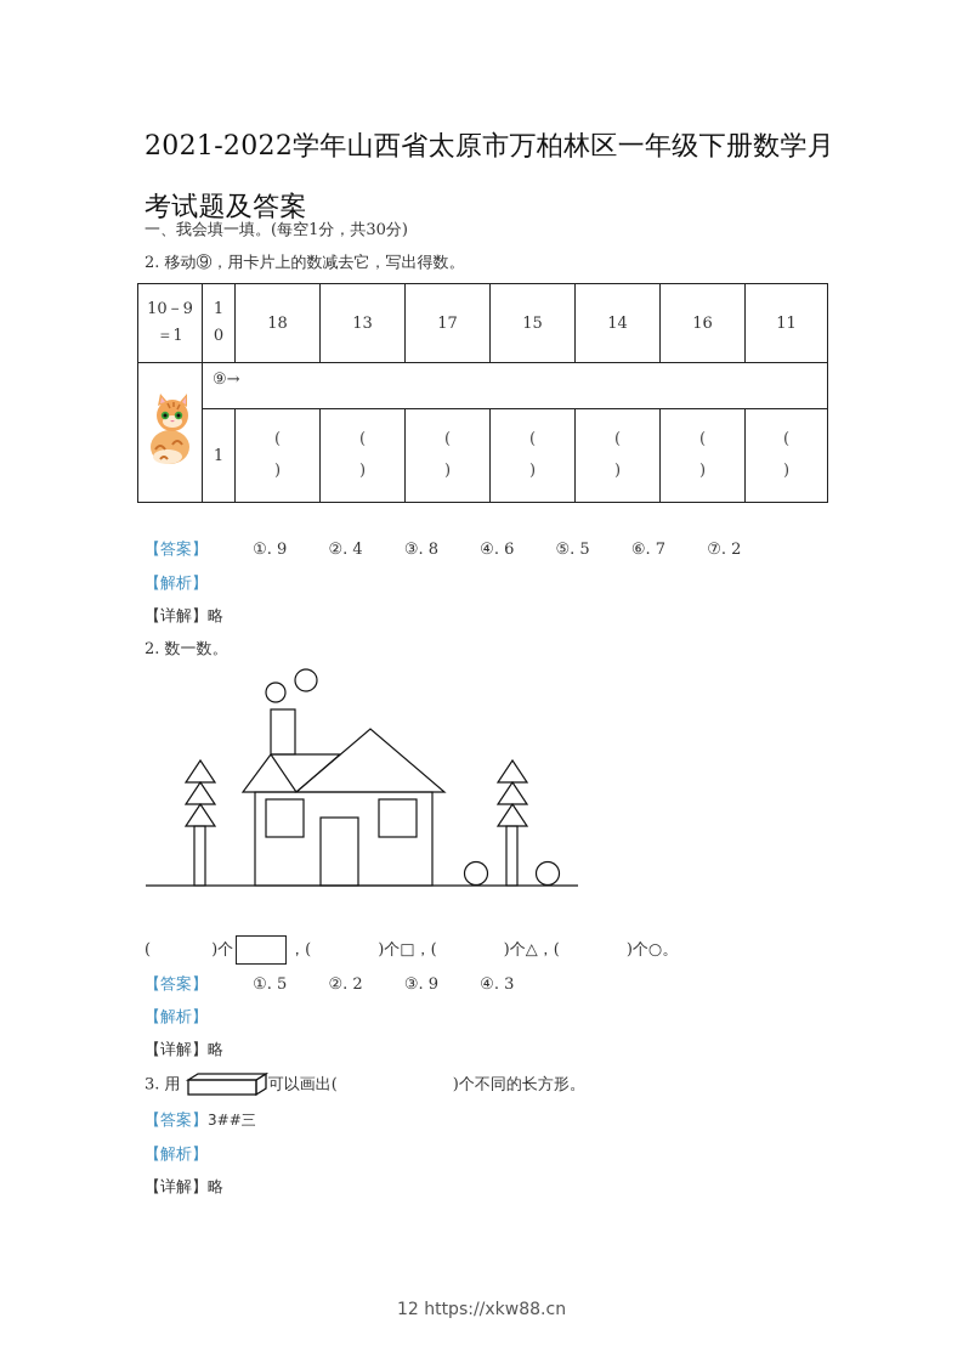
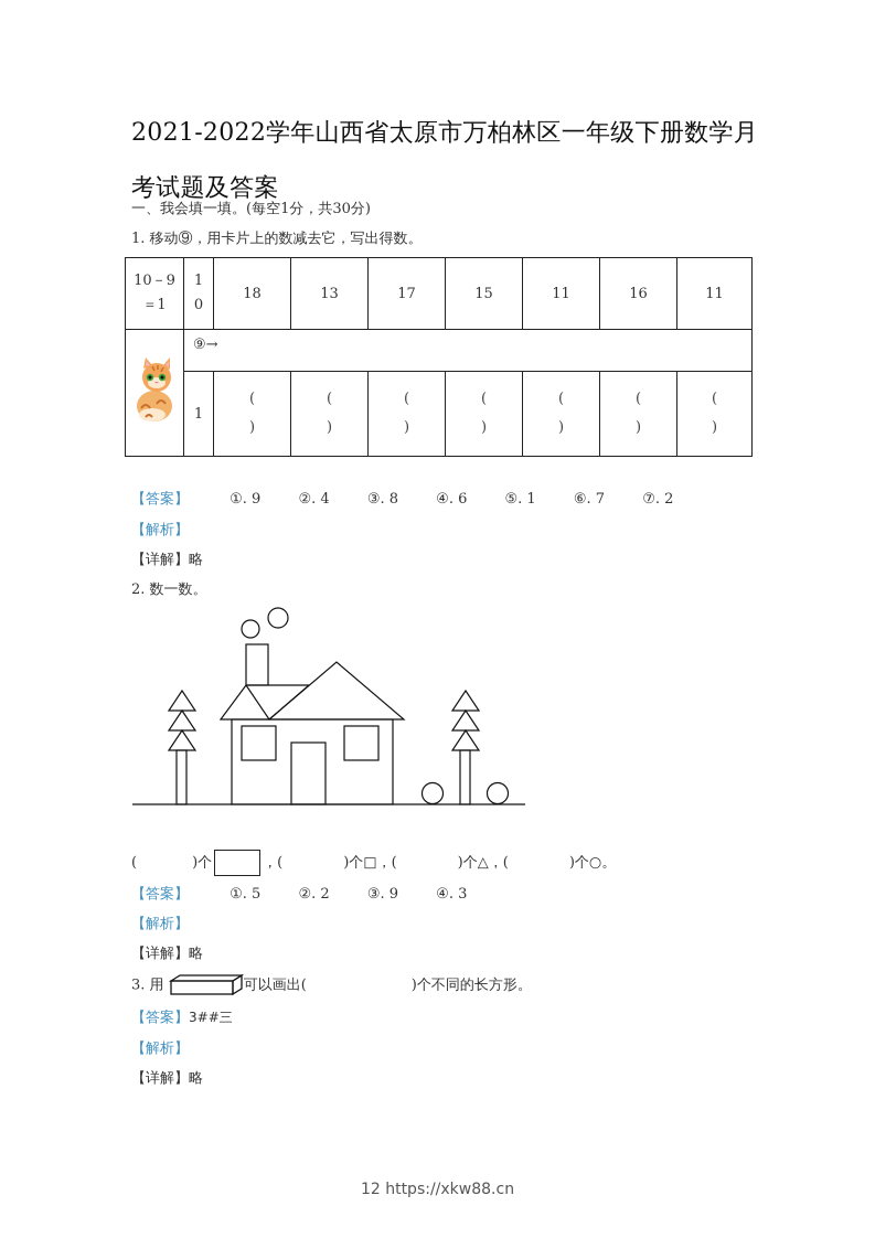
  2021-2022学年山西省太原市万柏林区一年级下册数学月考试题及答案
  一、我会填一填。(每空1分，共30分)
- 2. 移动⑨，用卡片上的数减去它，写出得数。
+ 1. 移动⑨，用卡片上的数减去它，写出得数。
- 10－9 ＝1	1 0	18	13	17	15	14	16	11
+ 10－9 ＝1	1 0	18	13	17	15	11	16	11
  	⑨→
  1	()	()	()	()	()	()	()
- 【答案】 ①. 9 ②. 4 ③. 8 ④. 6 ⑤. 5 ⑥. 7 ⑦. 2
+ 【答案】 ①. 9 ②. 4 ③. 8 ④. 6 ⑤. 1 ⑥. 7 ⑦. 2
  【解析】
  【详解】略
  2. 数一数。
  ( )个 ，( )个□，( )个△，( )个○。
  【答案】 ①. 5 ②. 2 ③. 9 ④. 3
  【解析】
  【详解】略
  3. 用 可以画出( )个不同的长方形。
  【答案】3##三
  【解析】
  【详解】略
  12 https://xkw88.cn
